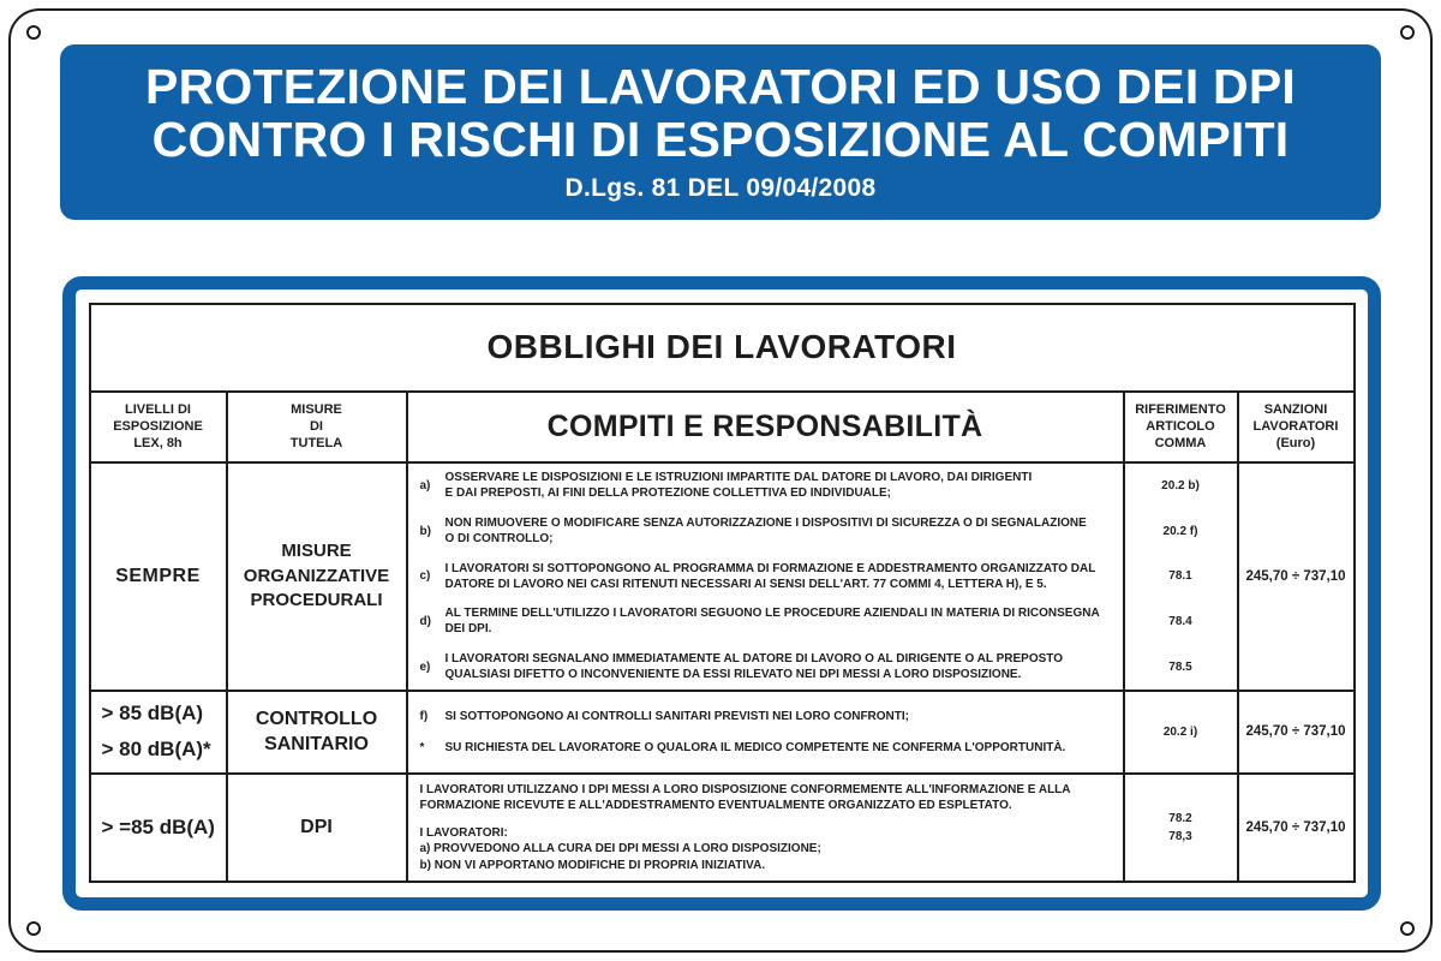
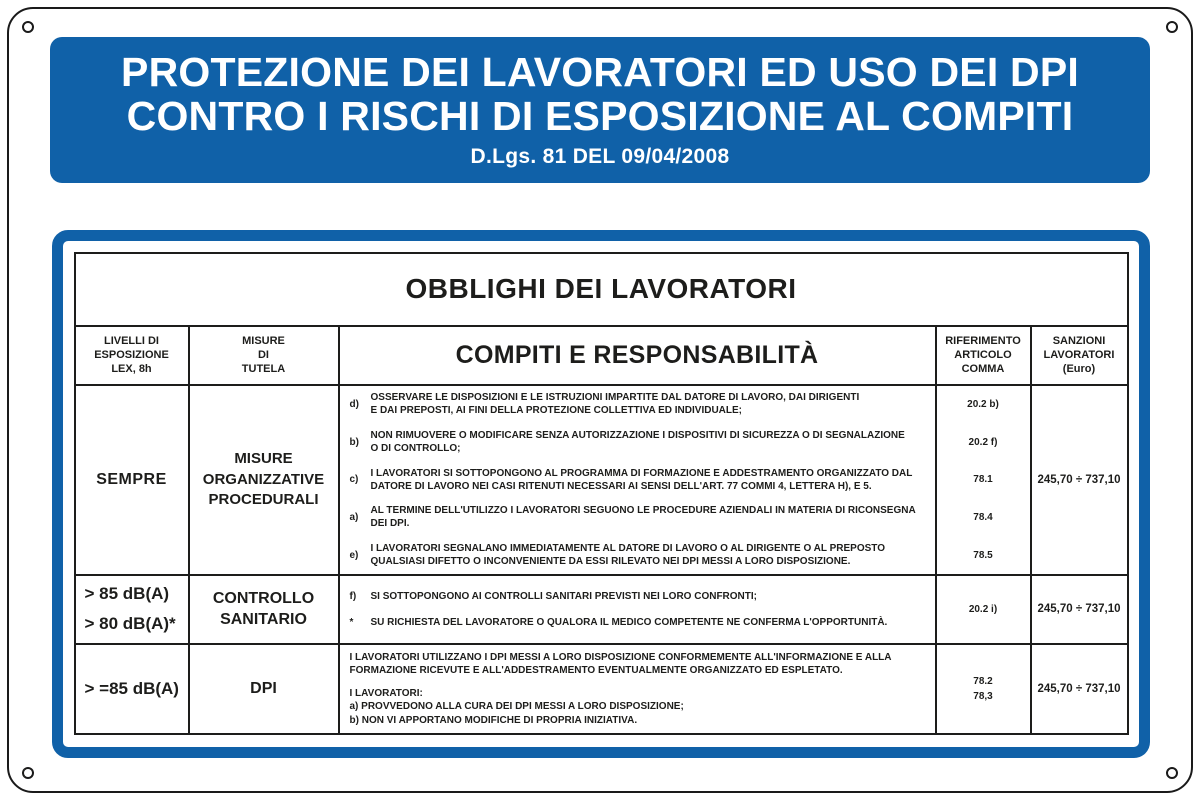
  PROTEZIONE DEI LAVORATORI ED USO DEI DPI
  CONTRO I RISCHI DI ESPOSIZIONE AL COMPITI
  D.Lgs. 81 DEL 09/04/2008
  OBBLIGHI DEI LAVORATORI
  LIVELLI DI
  ESPOSIZIONE
  LEX, 8h
  MISURE
  DI
  TUTELA
  COMPITI E RESPONSABILITÀ
  RIFERIMENTO
  ARTICOLO
  COMMA
  SANZIONI
  LAVORATORI
  (Euro)
  SEMPRE
  MISURE
  ORGANIZZATIVE
  PROCEDURALI
- a)
+ d)
  OSSERVARE LE DISPOSIZIONI E LE ISTRUZIONI IMPARTITE DAL DATORE DI LAVORO, DAI DIRIGENTI
  E DAI PREPOSTI, AI FINI DELLA PROTEZIONE COLLETTIVA ED INDIVIDUALE;
  20.2 b)
  b)
  NON RIMUOVERE O MODIFICARE SENZA AUTORIZZAZIONE I DISPOSITIVI DI SICUREZZA O DI SEGNALAZIONE
  O DI CONTROLLO;
  20.2 f)
  c)
  I LAVORATORI SI SOTTOPONGONO AL PROGRAMMA DI FORMAZIONE E ADDESTRAMENTO ORGANIZZATO DAL
  DATORE DI LAVORO NEI CASI RITENUTI NECESSARI AI SENSI DELL'ART. 77 COMMI 4, LETTERA H), E 5.
  78.1
- d)
+ a)
  AL TERMINE DELL'UTILIZZO I LAVORATORI SEGUONO LE PROCEDURE AZIENDALI IN MATERIA DI RICONSEGNA
  DEI DPI.
  78.4
  e)
  I LAVORATORI SEGNALANO IMMEDIATAMENTE AL DATORE DI LAVORO O AL DIRIGENTE O AL PREPOSTO
  QUALSIASI DIFETTO O INCONVENIENTE DA ESSI RILEVATO NEI DPI MESSI A LORO DISPOSIZIONE.
  78.5
  245,70 ÷ 737,10
  > 85 dB(A)
  > 80 dB(A)*
  CONTROLLO
  SANITARIO
  f)
  SI SOTTOPONGONO AI CONTROLLI SANITARI PREVISTI NEI LORO CONFRONTI;
  *
  SU RICHIESTA DEL LAVORATORE O QUALORA IL MEDICO COMPETENTE NE CONFERMA L'OPPORTUNITÀ.
  20.2 i)
  245,70 ÷ 737,10
  > =85 dB(A)
  DPI
  I LAVORATORI UTILIZZANO I DPI MESSI A LORO DISPOSIZIONE CONFORMEMENTE ALL'INFORMAZIONE E ALLA
  FORMAZIONE RICEVUTE E ALL'ADDESTRAMENTO EVENTUALMENTE ORGANIZZATO ED ESPLETATO.
  I LAVORATORI:
  a) PROVVEDONO ALLA CURA DEI DPI MESSI A LORO DISPOSIZIONE;
  b) NON VI APPORTANO MODIFICHE DI PROPRIA INIZIATIVA.
  78.2
  78,3
  245,70 ÷ 737,10
